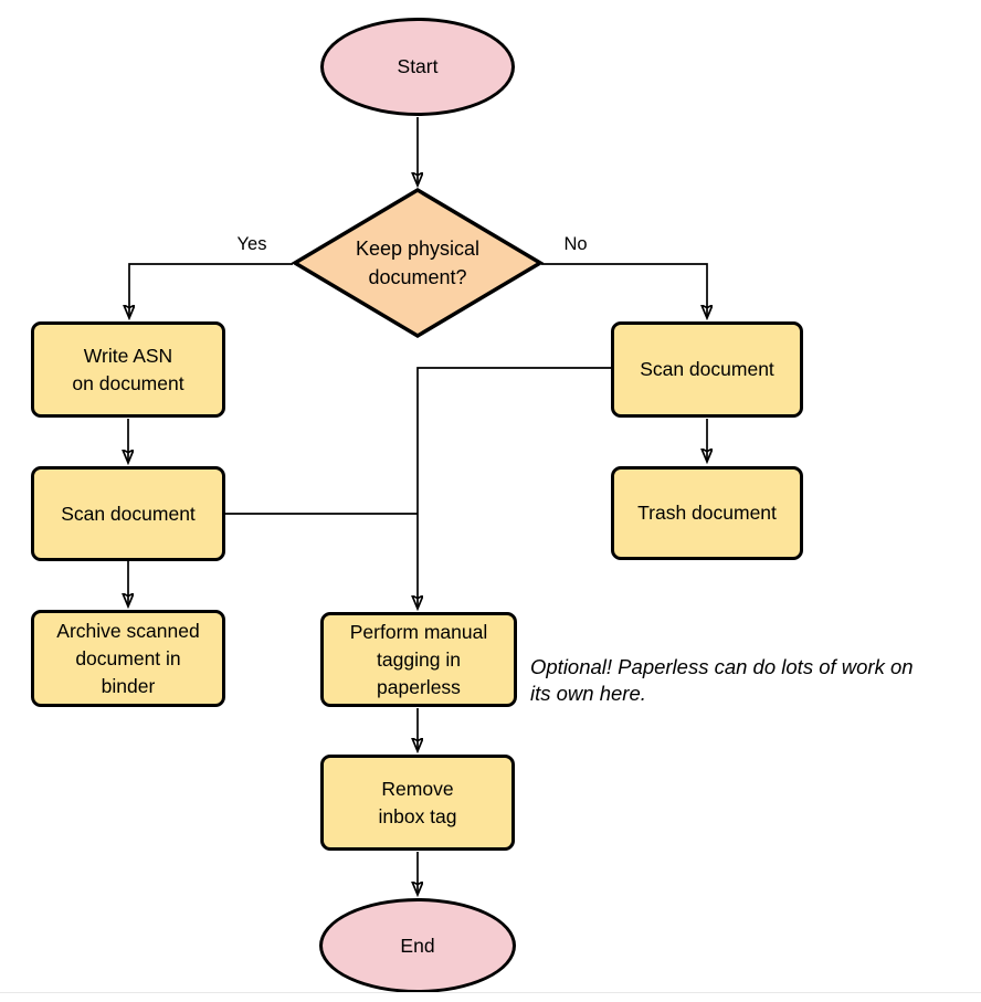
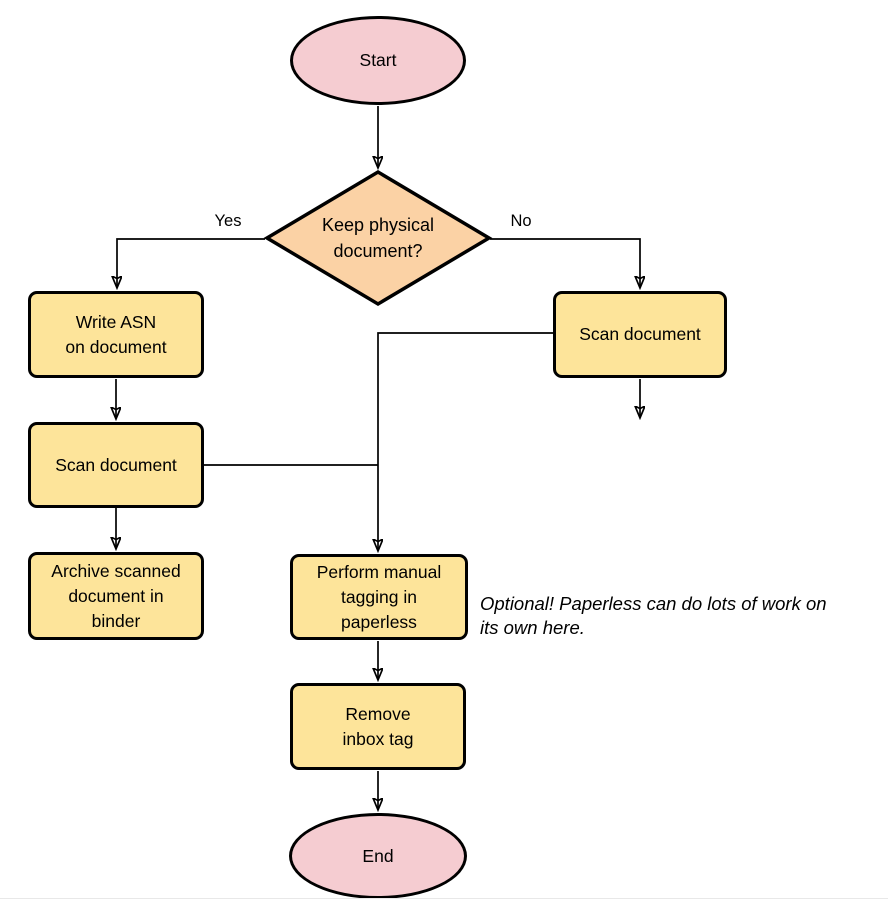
  Start
  Keep physical
  document?
  Yes
  No
  Write ASN
  on document
  Scan document
  Archive scanned
  document in
  binder
  Scan document
- Trash document
  Perform manual
  tagging in
  paperless
  Remove
  inbox tag
  End
  Optional! Paperless can do lots of work on
  its own here.
